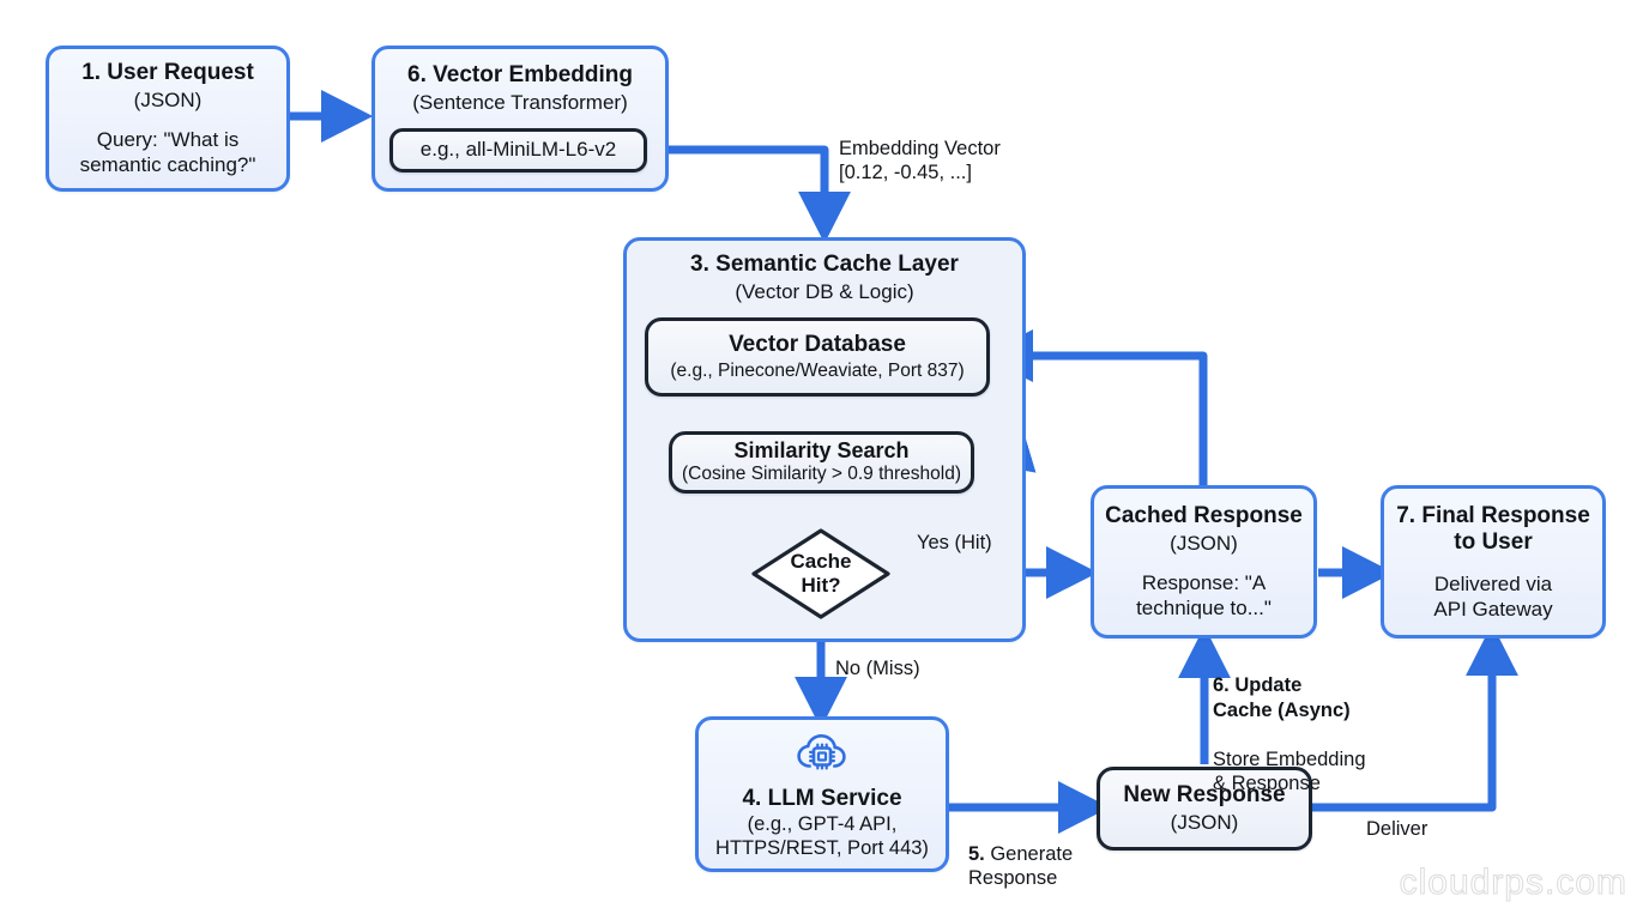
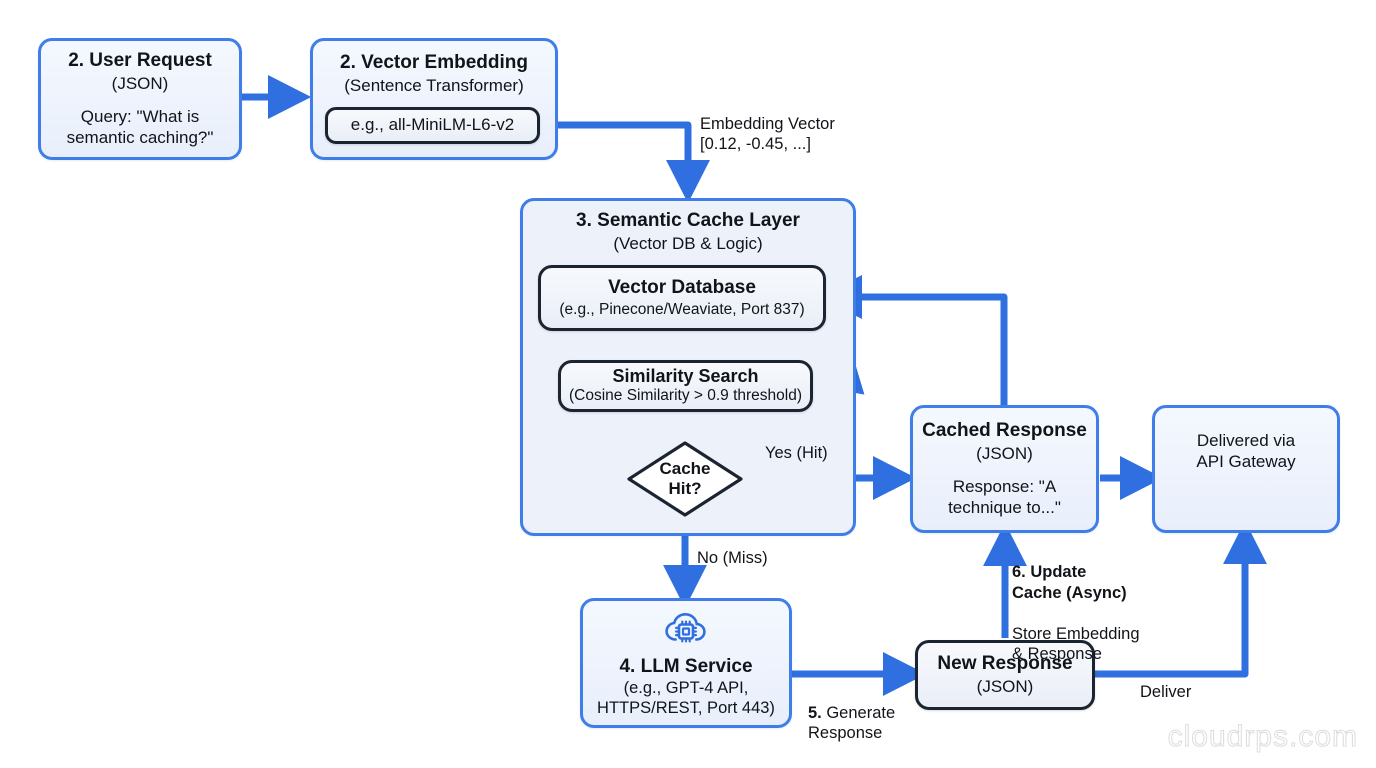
- 1. User Request
+ 2. User Request
  (JSON)
  Query: "What is
  semantic caching?"
- 6. Vector Embedding
+ 2. Vector Embedding
  (Sentence Transformer)
  e.g., all-MiniLM-L6-v2
  3. Semantic Cache Layer
  (Vector DB & Logic)
  Vector Database
  (e.g., Pinecone/Weaviate, Port 837)
  Similarity Search
  (Cosine Similarity > 0.9 threshold)
  Cache
  Hit?
  4. LLM Service
  (e.g., GPT-4 API,
  HTTPS/REST, Port 443)
  New Response
  (JSON)
  Cached Response
  (JSON)
  Response: "A
  technique to..."
- 7. Final Response
- to User
  Delivered via
  API Gateway
  Embedding Vector
  [0.12, -0.45, ...]
  Yes (Hit)
  No (Miss)
  5. Generate
  Response
  6. Update
  Cache (Async)
  Store Embedding
  & Response
  Deliver
  cloudrps.com
